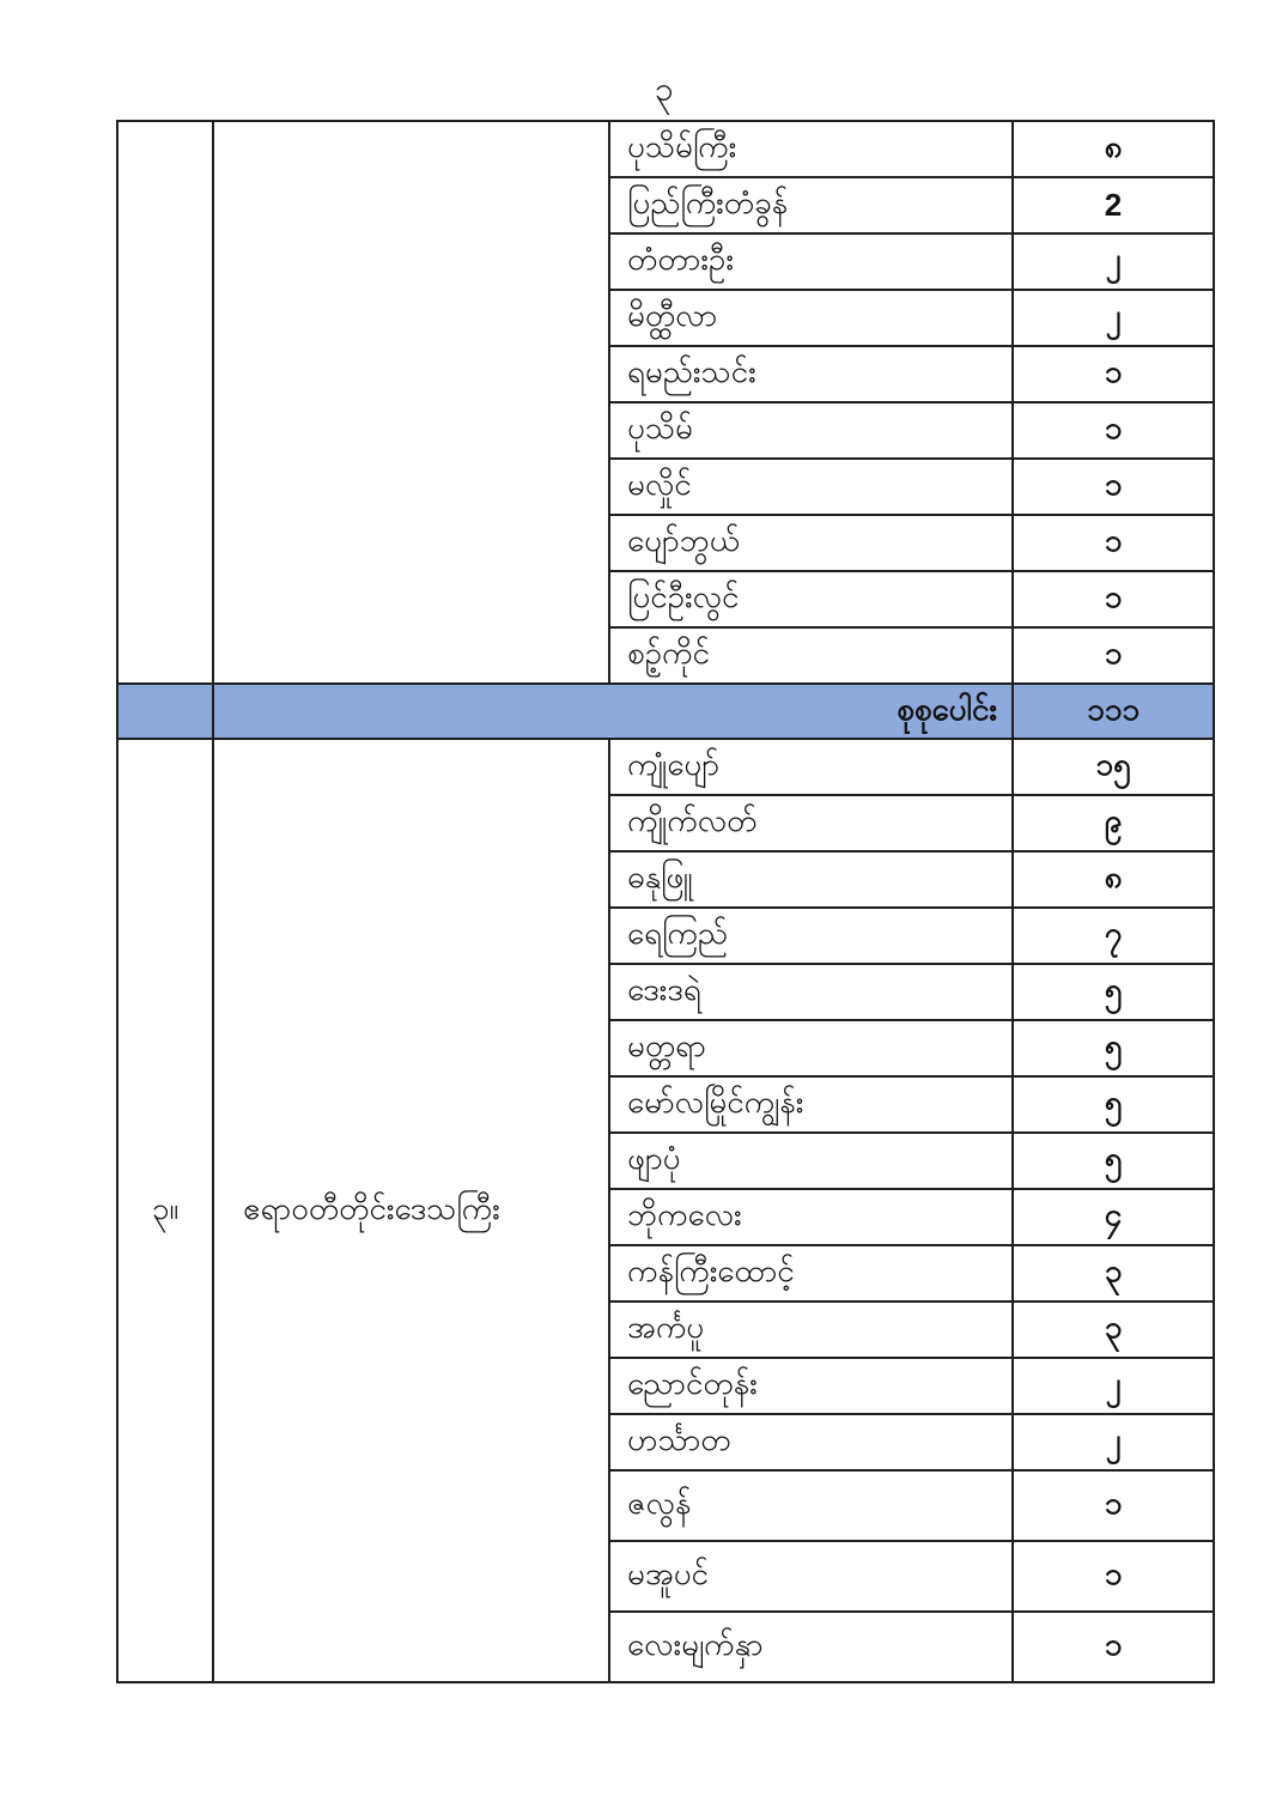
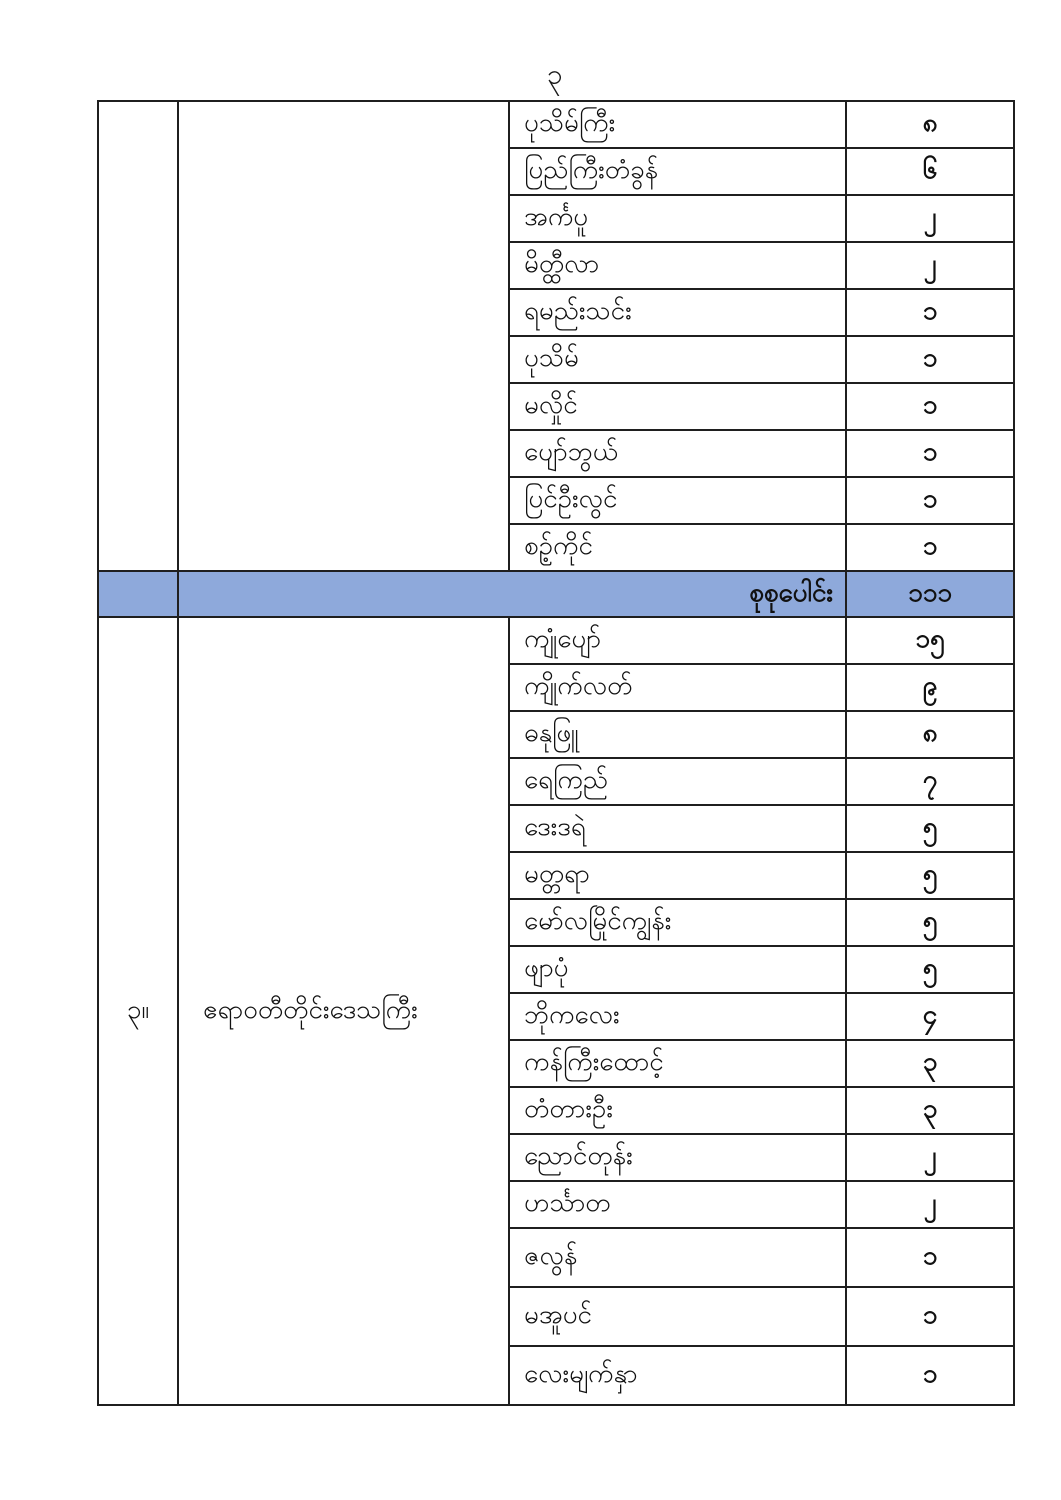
  ၃
  		ပုသိမ်ကြီး	၈
- ပြည်ကြီးတံခွန်	2
+ ပြည်ကြီးတံခွန်	၆
- တံတားဦး	၂
+ အင်္ကပူ	၂
  မိတ္ထီလာ	၂
  ရမည်းသင်း	၁
  ပုသိမ်	၁
  မလှိုင်	၁
  ပျော်ဘွယ်	၁
  ပြင်ဦးလွင်	၁
  စဉ့်ကိုင်	၁
  	စုစုပေါင်း	၁၁၁
  ၃။	ဧရာဝတီတိုင်းဒေသကြီး	ကျုံပျော်	၁၅
  ကျိုက်လတ်	၉
  ဓနုဖြူ	၈
  ရေကြည်	၇
  ဒေးဒရဲ	၅
  မတ္တရာ	၅
  မော်လမြိုင်ကျွန်း	၅
  ဖျာပုံ	၅
  ဘိုကလေး	၄
  ကန်ကြီးထောင့်	၃
- အင်္ကပူ	၃
+ တံတားဦး	၃
  ညောင်တုန်း	၂
  ဟင်္သာတ	၂
  ဇလွန်	၁
  မအူပင်	၁
  လေးမျက်နှာ	၁
